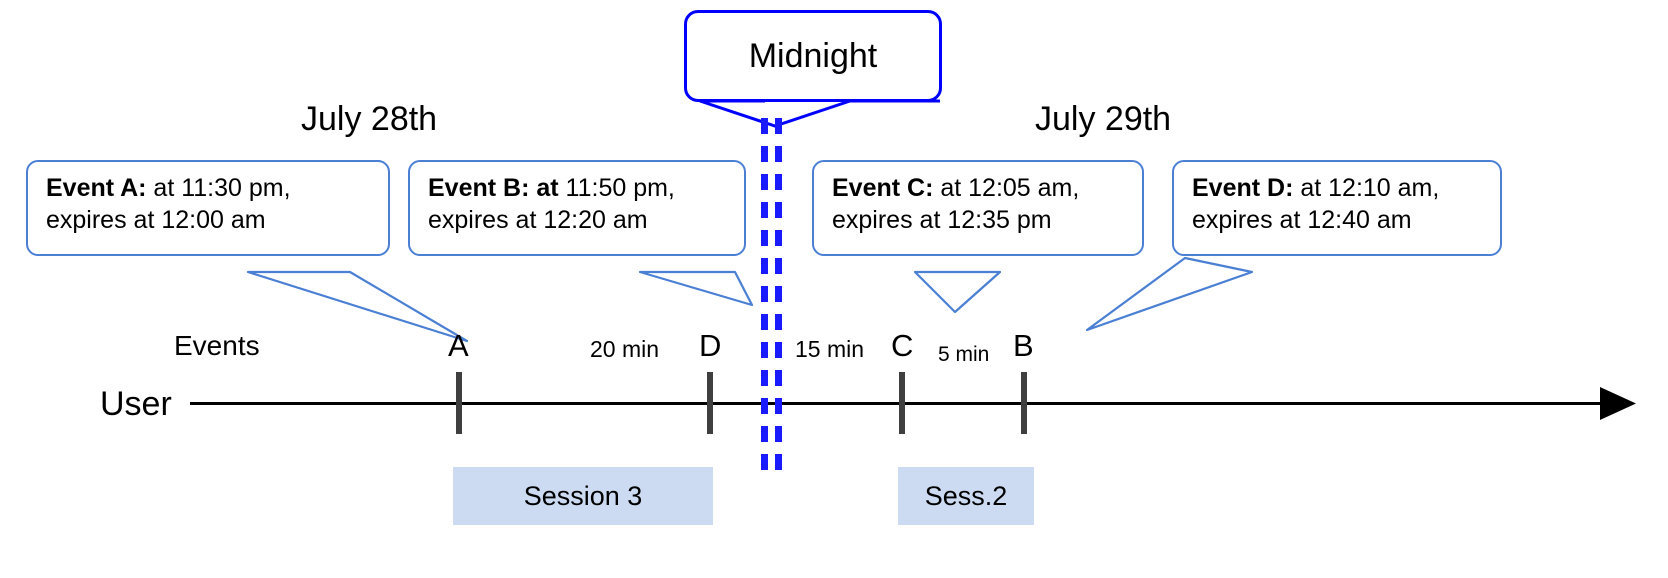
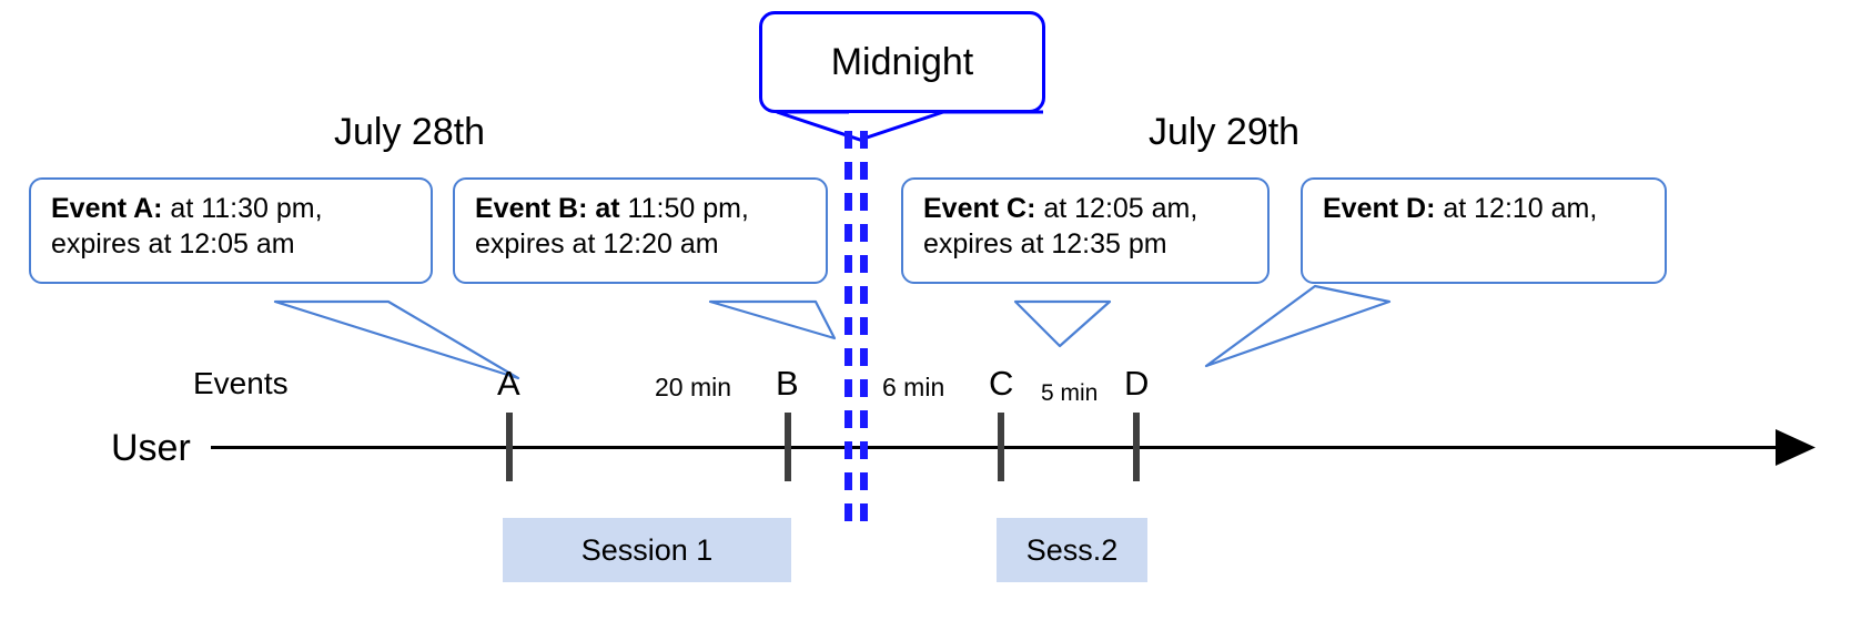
  Midnight
  July 28th
  July 29th
  Event A: at 11:30 pm,
- expires at 12:00 am
+ expires at 12:05 am
  Event B: at 11:50 pm,
  expires at 12:20 am
  Event C: at 12:05 am,
  expires at 12:35 pm
  Event D: at 12:10 am,
- expires at 12:40 am
  Events
  User
  A
- D
+ B
  C
- B
+ D
  20 min
- 15 min
+ 6 min
  5 min
- Session 3
+ Session 1
  Sess.2
